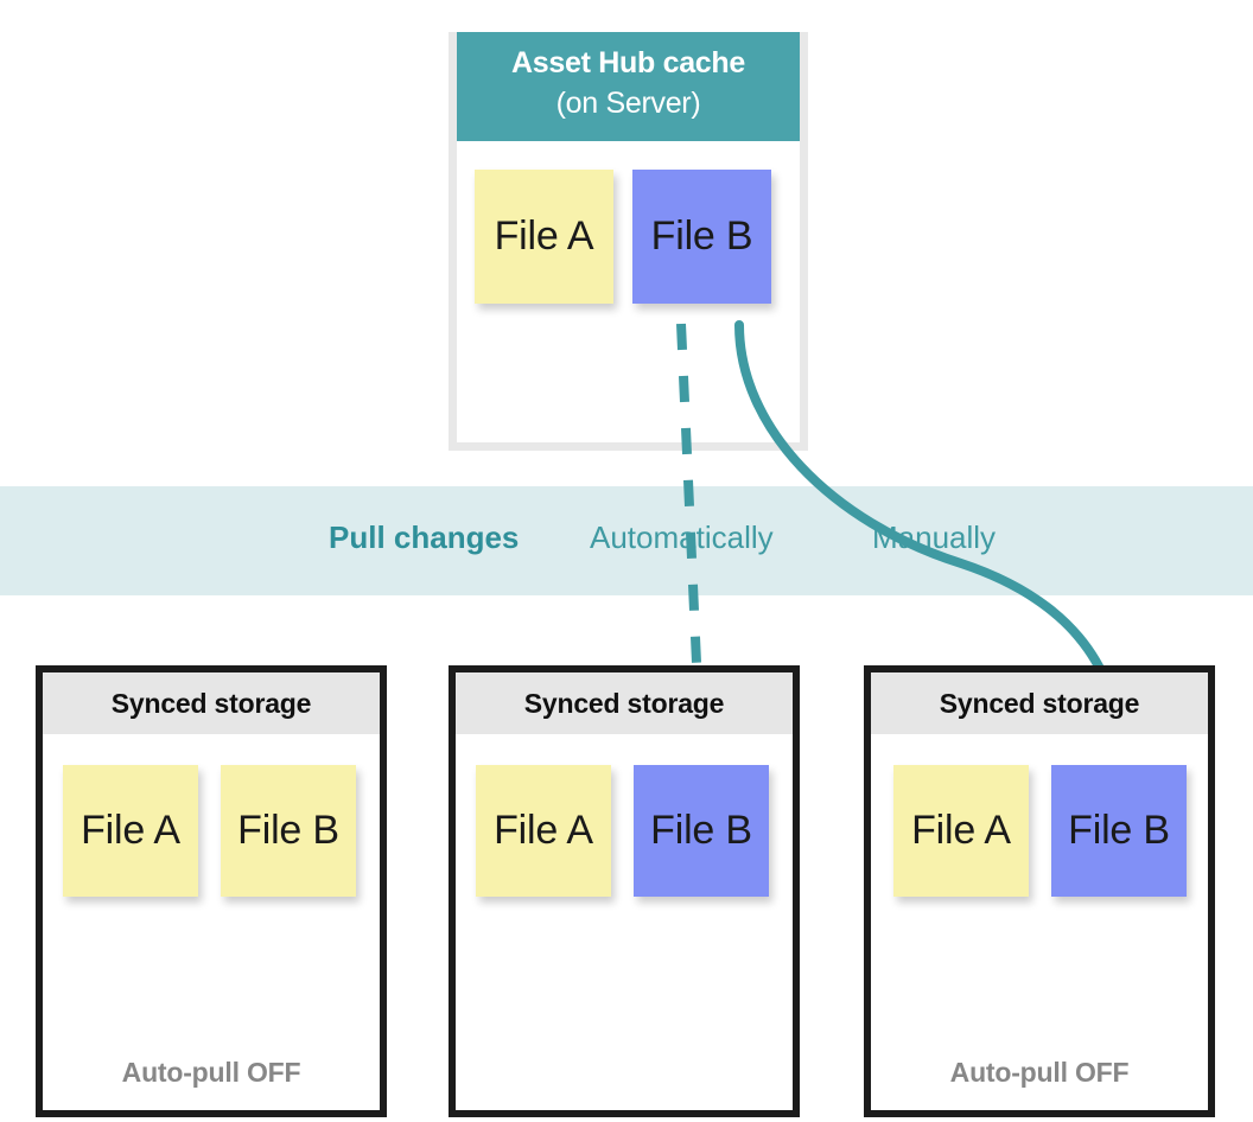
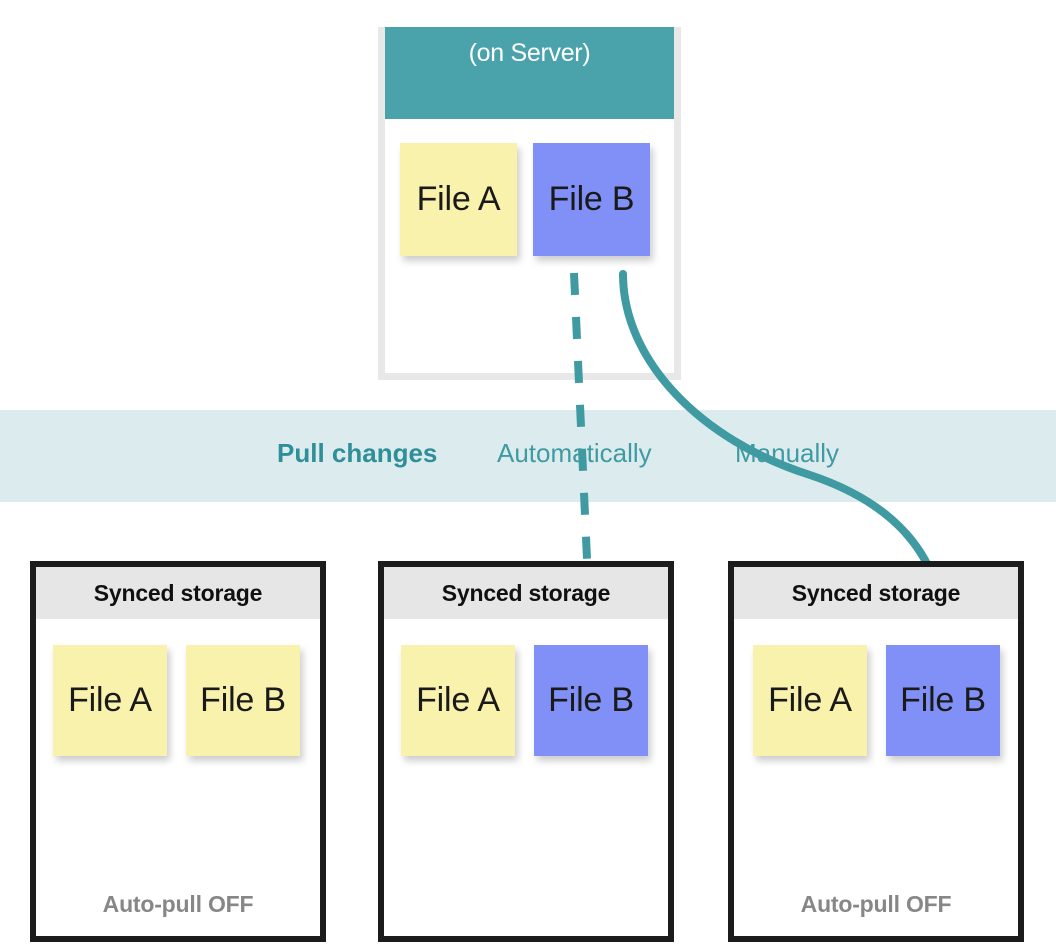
- Asset Hub cache
  (on Server)
  File A
  File B
  Pull changes
  Automtically
  Mnually
  Synced storage
  Auto-pull OFF
  File A
  File B
  Synced storage
  File A
  File B
  Synced storage
  Auto-pull OFF
  File A
  File B
